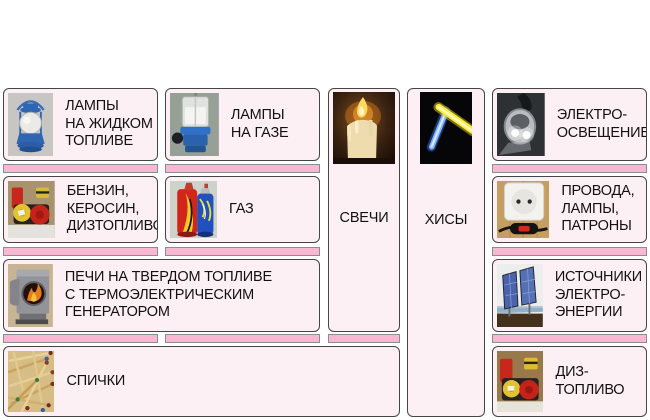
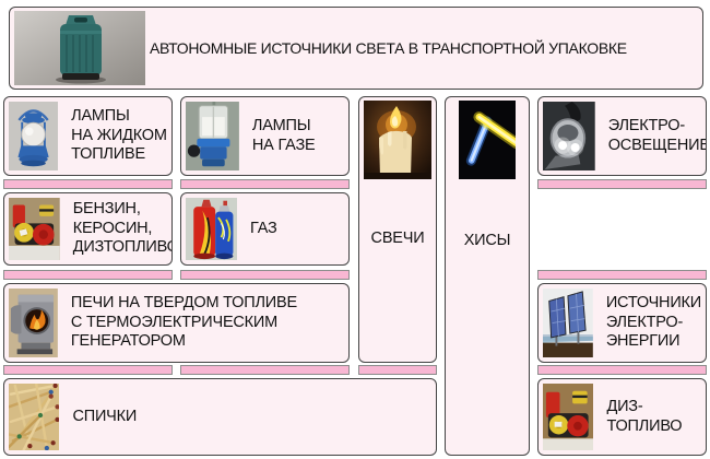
+ АВТОНОМНЫЕ ИСТОЧНИКИ СВЕТА В ТРАНСПОРТНОЙ УПАКОВКЕ
  ЛАМПЫ
  НА ЖИДКОМ
  ТОПЛИВЕ
  ЛАМПЫ
  НА ГАЗЕ
  СВЕЧИ
  ХИСЫ
  ЭЛЕКТРО-
  ОСВЕЩЕНИЕ
  БЕНЗИН,
  КЕРОСИН,
  ДИЗТОПЛИВ
  ГАЗ
- ПРОВОДА,
- ЛАМПЫ,
- ПАТРОНЫ
  ПЕЧИ НА ТВЕРДОМ ТОПЛИВЕ
  С ТЕРМОЭЛЕКТРИЧЕСКИМ
  ГЕНЕРАТОРОМ
  ИСТОЧНИКИ
  ЭЛЕКТРО-
  ЭНЕРГИИ
  СПИЧКИ
  ДИЗ-
  ТОПЛИВО
